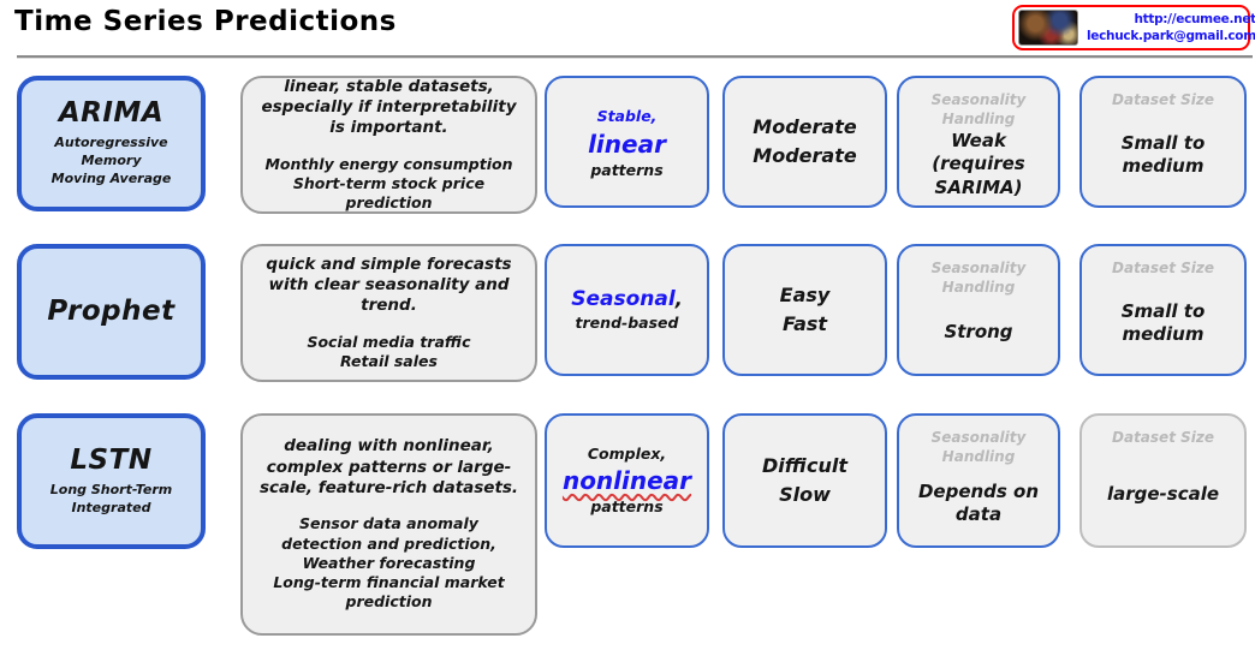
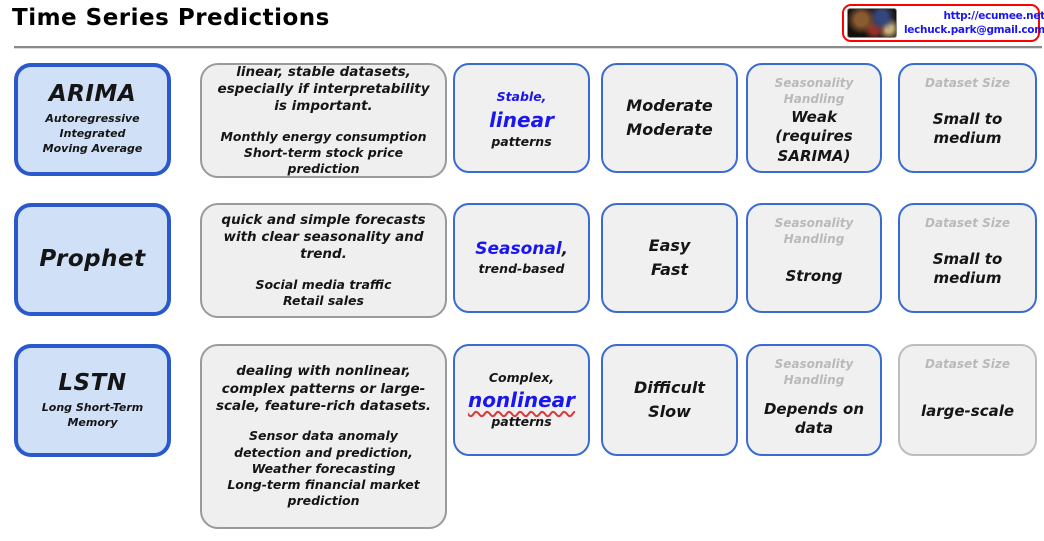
  Time Series Predictions
  http://ecumee.net
  lechuck.park@gmail.com
  ARIMA
  Autoregressive
- Memory
+ Integrated
  Moving Average
  linear, stable datasets, especially if interpretability is important.
  Monthly energy consumption
  Short-term stock price prediction
  Stable, linear
  patterns
  Moderate
  Moderate
  Seasonality Handling
  Weak (requires SARIMA)
  Dataset Size
  Small to medium
  Prophet
  quick and simple forecasts with clear seasonality and trend.
  Social media traffic
  Retail sales
  Seasonal,
  trend-based
  Easy
  Fast
  Seasonality Handling
  Strong
  Dataset Size
  Small to medium
  LSTN
  Long Short-Term
- Integrated
+ Memory
  dealing with nonlinear, complex patterns or large-scale, feature-rich datasets.
  Sensor data anomaly detection and prediction, Weather forecasting
  Long-term financial market prediction
  Complex,
  nonlinear
  patterns
  Difficult
  Slow
  Seasonality Handling
  Depends on data
  Dataset Size
  large-scale
